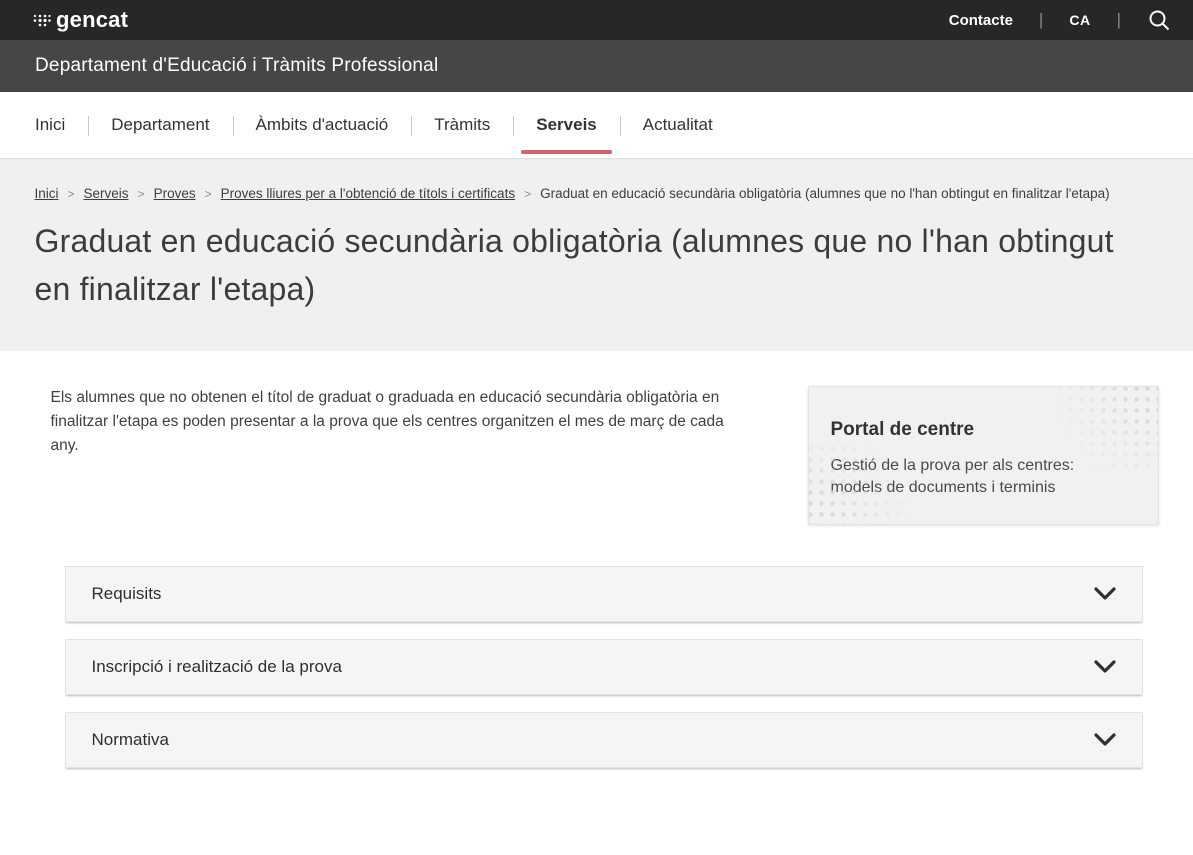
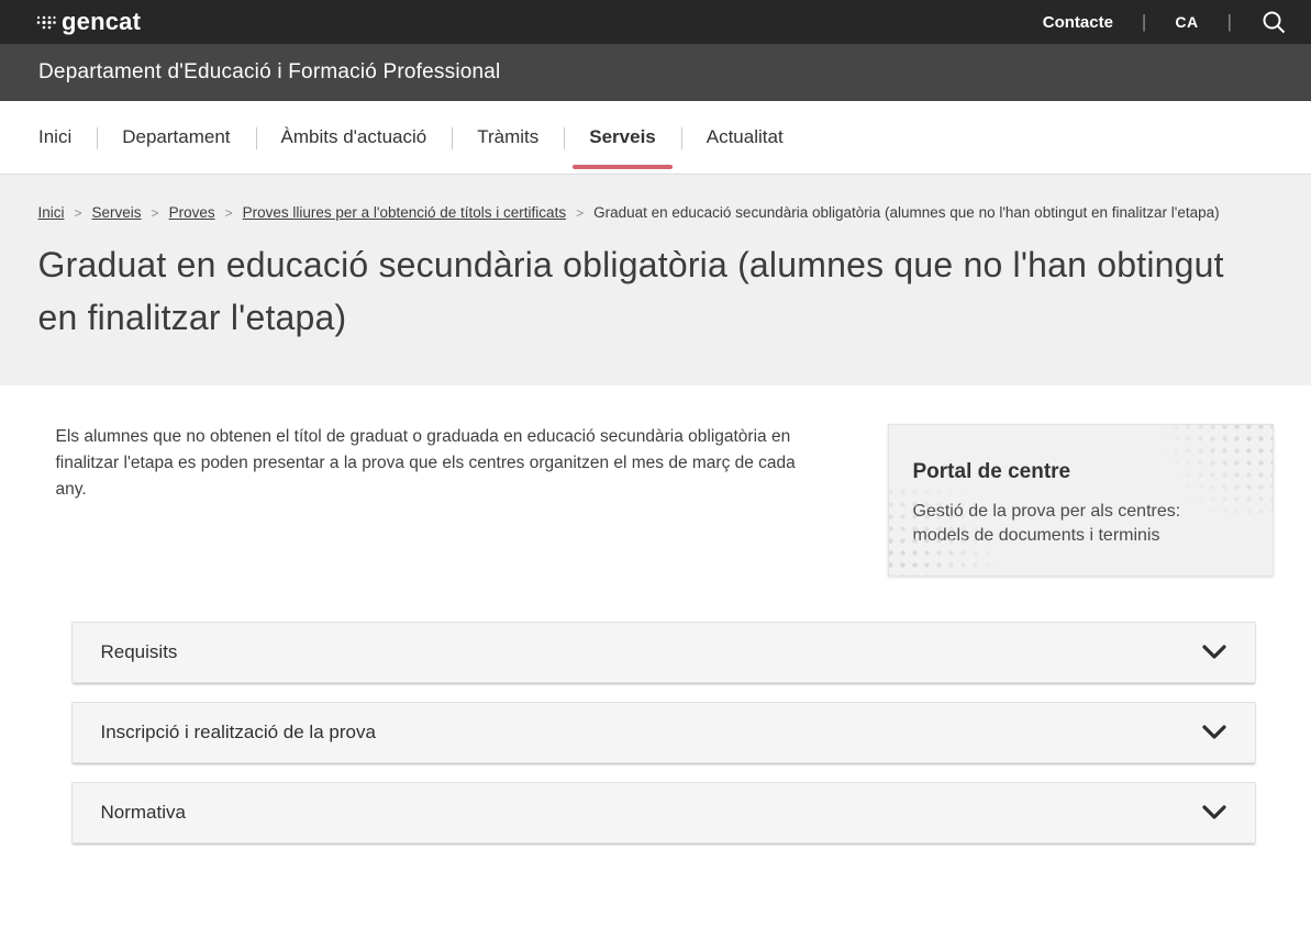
  gencat
  Contacte
  |
  CA
  |
- Departament d'Educació i Tràmits Professional
+ Departament d'Educació i Formació Professional
  Inici
  Departament
  Àmbits d'actuació
  Tràmits
  Serveis
  Actualitat
  Inici
  >
  Serveis
  >
  Proves
  >
  Proves lliures per a l'obtenció de títols i certificats
  >
  Graduat en educació secundària obligatòria (alumnes que no l'han obtingut en finalitzar l'etapa)
  Graduat en educació secundària obligatòria (alumnes que no l'han obtingut en finalitzar l'etapa)
  Els alumnes que no obtenen el títol de graduat o graduada en educació secundària obligatòria en finalitzar l'etapa es poden presentar a la prova que els centres organitzen el mes de març de cada any.
  Portal de centre
  Requisits
  Inscripció i realització de la prova
  Normativa
